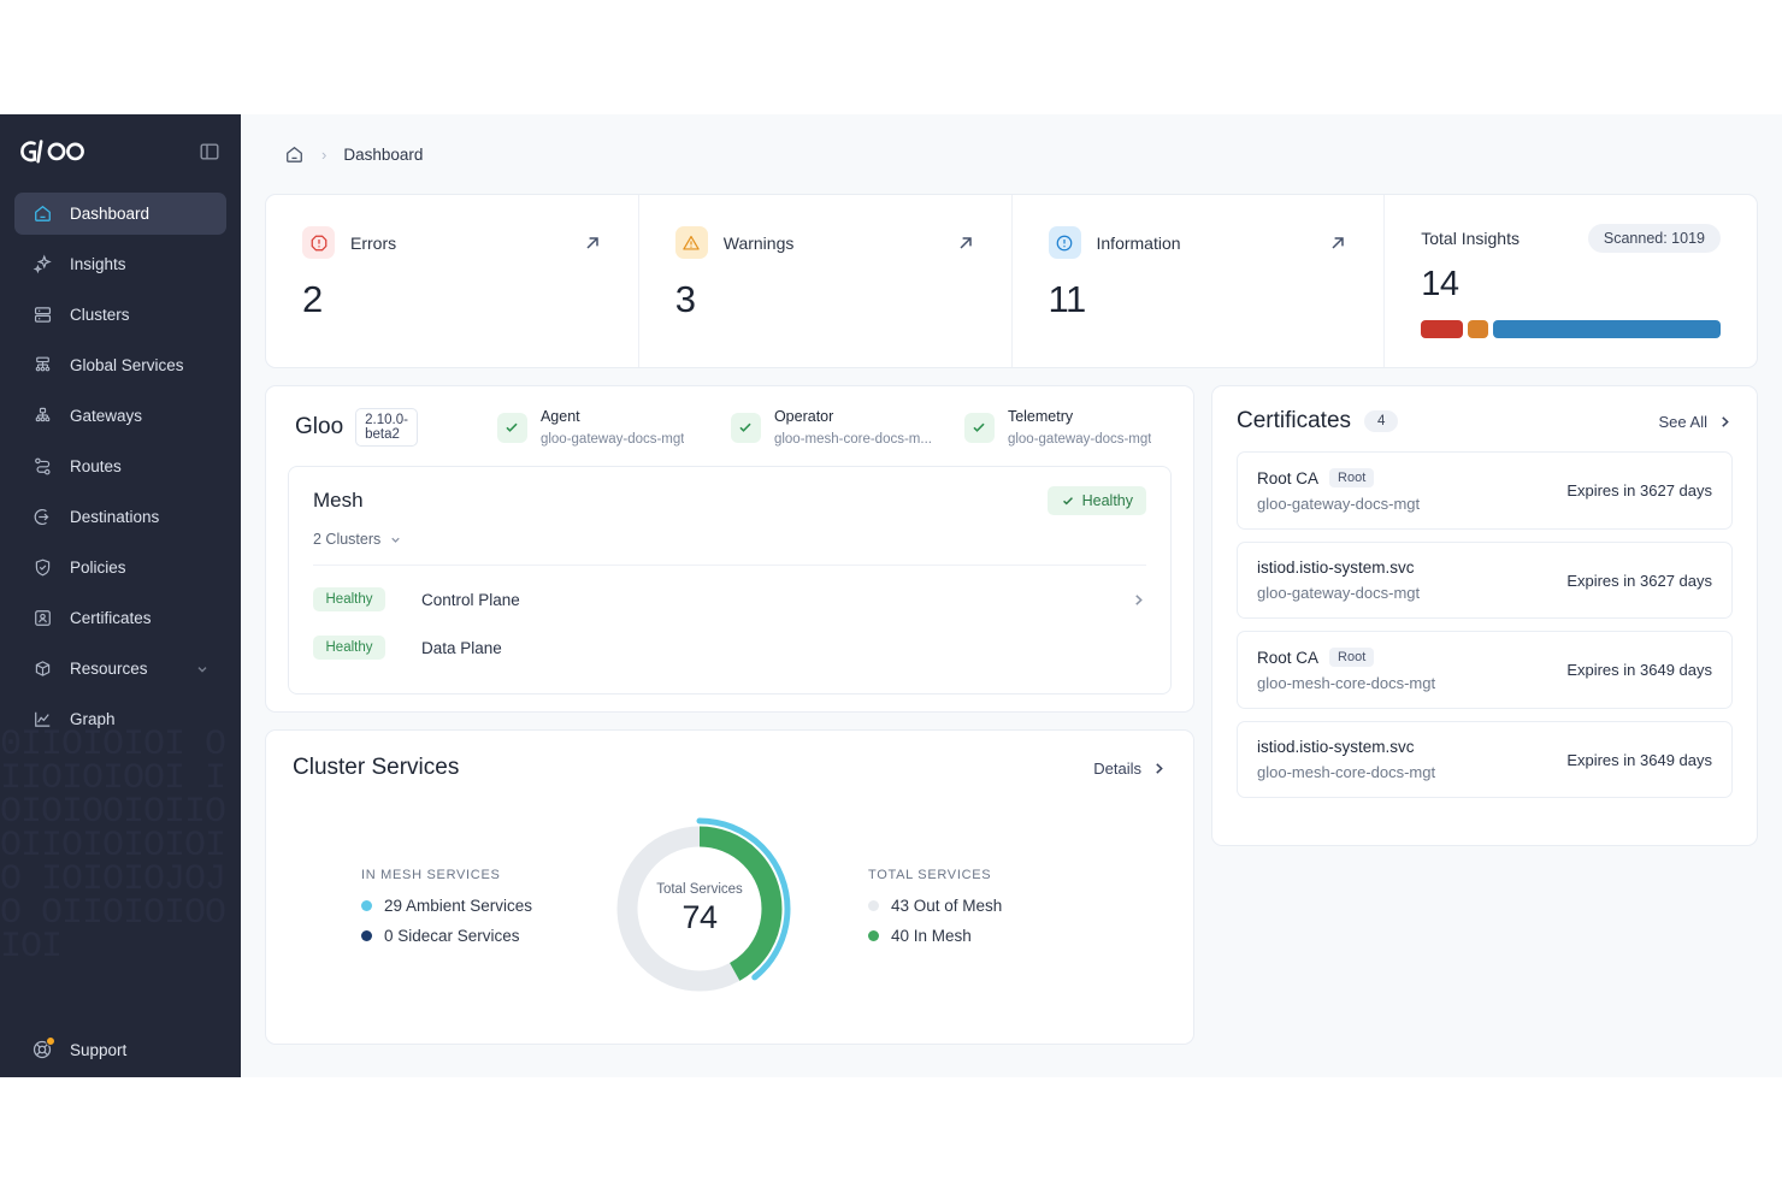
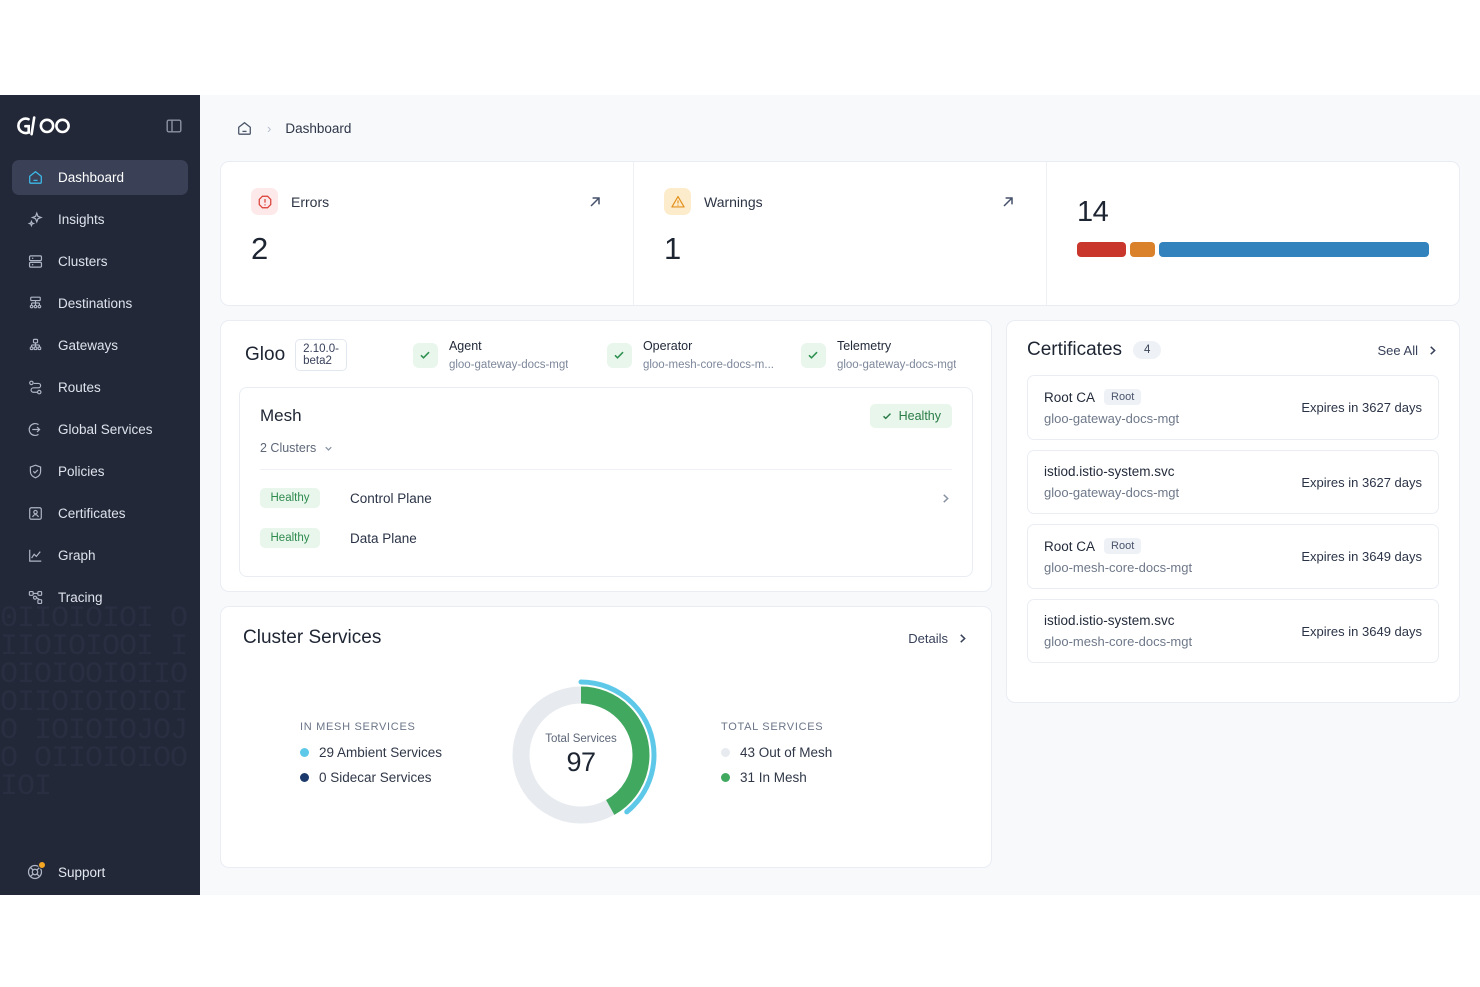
  Dashboard
  Insights
  Clusters
- Global Services
+ Destinations
  Gateways
  Routes
- Destinations
+ Global Services
  Policies
  Certificates
- Resources
  Graph
+ Tracing
  Support
  ›
  Dashboard
  Errors
  2
  Warnings
- 3
+ 1
- Information
- 11
- Total Insights
- Scanned: 1019
  14
  Gloo
  2.10.0-beta2
  Agent
  gloo-gateway-docs-mgt
  Operator
  gloo-mesh-core-docs-m...
  Telemetry
  gloo-gateway-docs-mgt
  Mesh
  Healthy
  2 Clusters
  Healthy
  Control Plane
  Healthy
  Data Plane
  Cluster Services
  Details
  IN MESH SERVICES
  29 Ambient Services
  0 Sidecar Services
  Total Services
- 74
+ 97
  TOTAL SERVICES
  43 Out of Mesh
- 40 In Mesh
+ 31 In Mesh
  Certificates
  4
  See All
  Root CA
  Root
  gloo-gateway-docs-mgt
  Expires in 3627 days
  istiod.istio-system.svc
  gloo-gateway-docs-mgt
  Expires in 3627 days
  Root CA
  Root
  gloo-mesh-core-docs-mgt
  Expires in 3649 days
  istiod.istio-system.svc
  gloo-mesh-core-docs-mgt
  Expires in 3649 days
